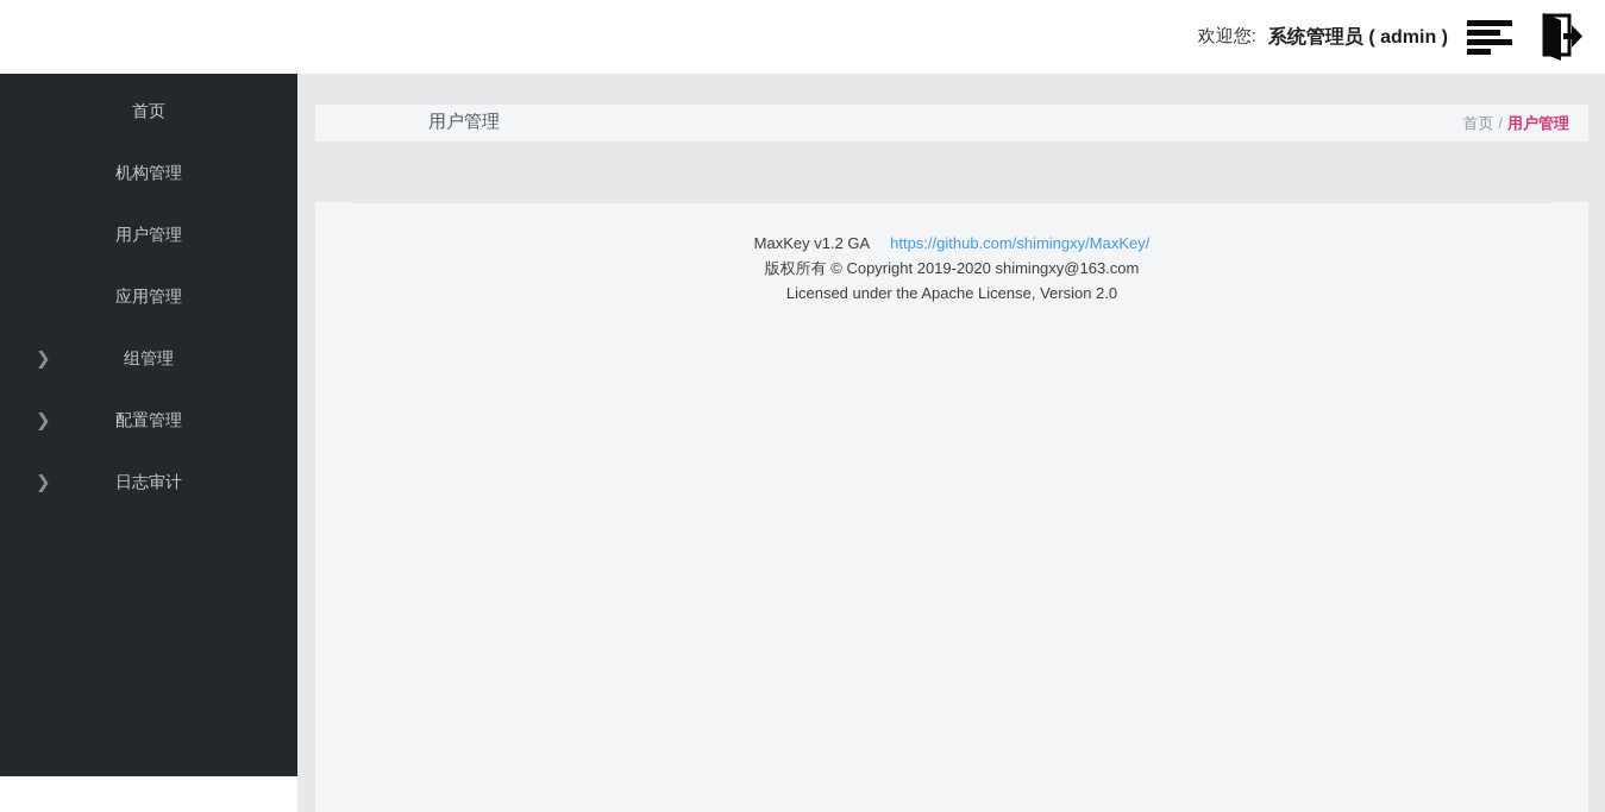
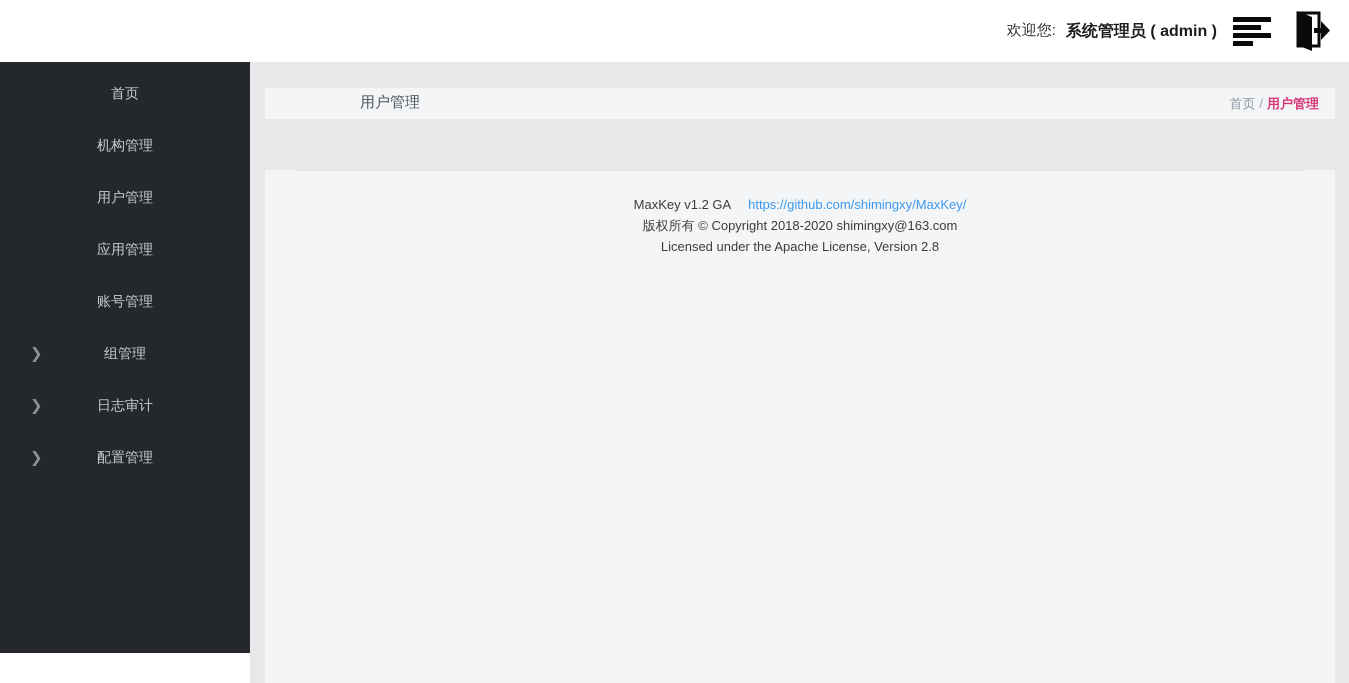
  欢迎您:
  系统管理员 ( admin )
  首页
  机构管理
  用户管理
  应用管理
+ 账号管理
  ❯
  组管理
  ❯
- 配置管理
+ 日志审计
  ❯
- 日志审计
+ 配置管理
  用户管理
  首页 / 用户管理
  MaxKey v1.2 GA https://github.com/shimingxy/MaxKey/
- 版权所有 © Copyright 2019-2020 shimingxy@163.com
+ 版权所有 © Copyright 2018-2020 shimingxy@163.com
- Licensed under the Apache License, Version 2.0
+ Licensed under the Apache License, Version 2.8
